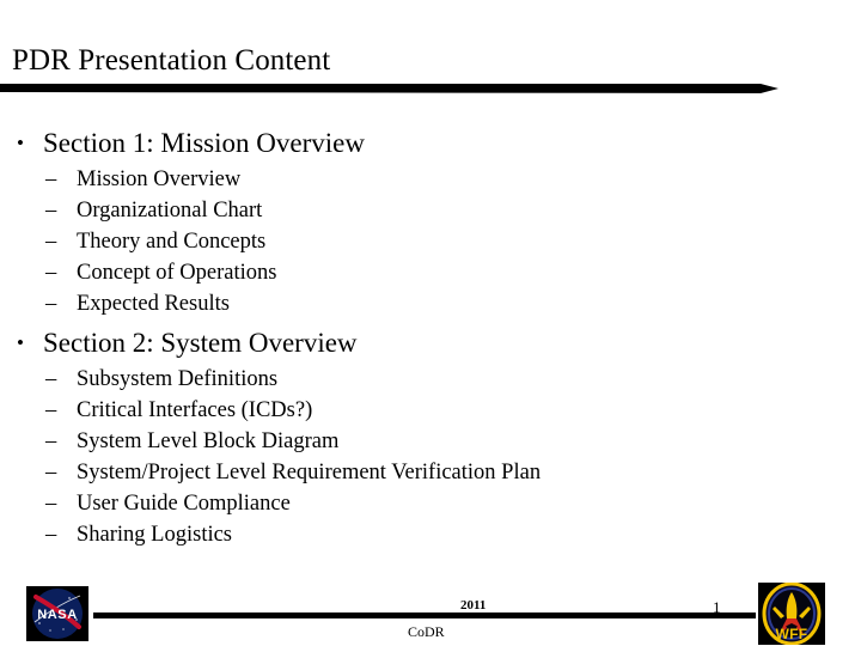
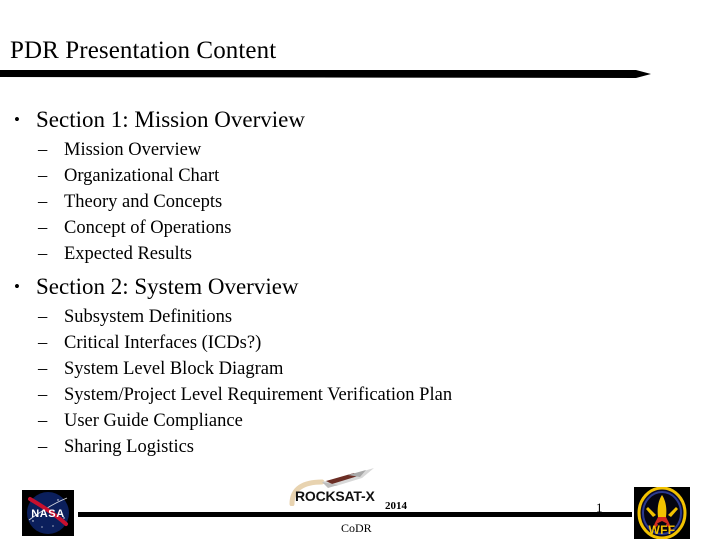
  PDR Presentation Content
  •
  Section 1: Mission Overview
  –
  Mission Overview
  –
  Organizational Chart
  –
  Theory and Concepts
  –
  Concept of Operations
  –
  Expected Results
  •
  Section 2: System Overview
  –
  Subsystem Definitions
  –
  Critical Interfaces (ICDs?)
  –
  System Level Block Diagram
  –
  System/Project Level Requirement Verification Plan
  –
  User Guide Compliance
  –
  Sharing Logistics
  NASA
+ ROCKSAT-X
- 2011
+ 2014
  CoDR
  1
  WFF
